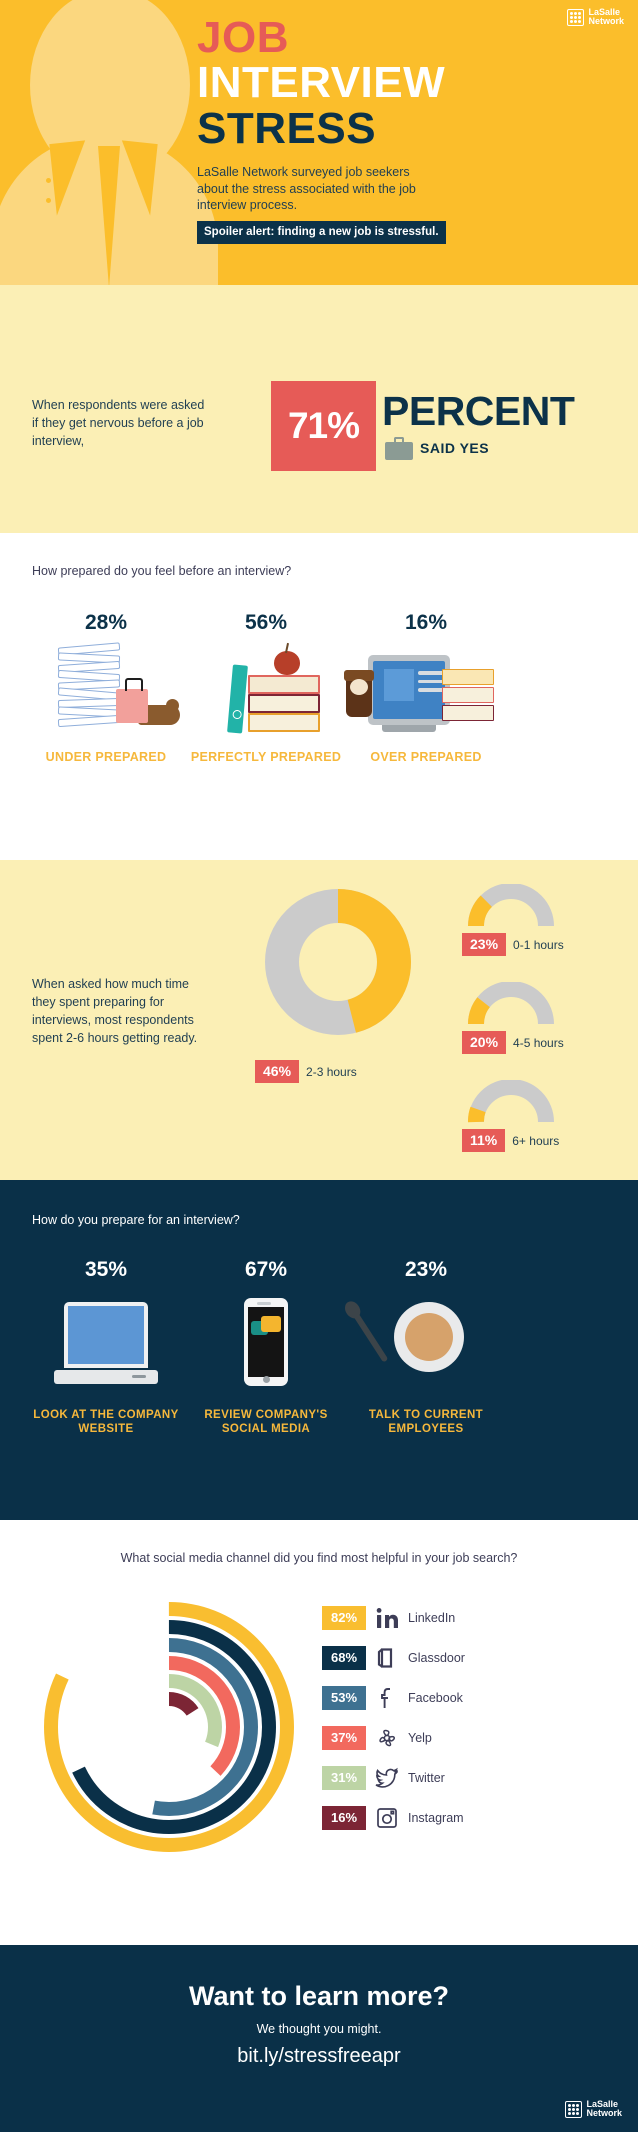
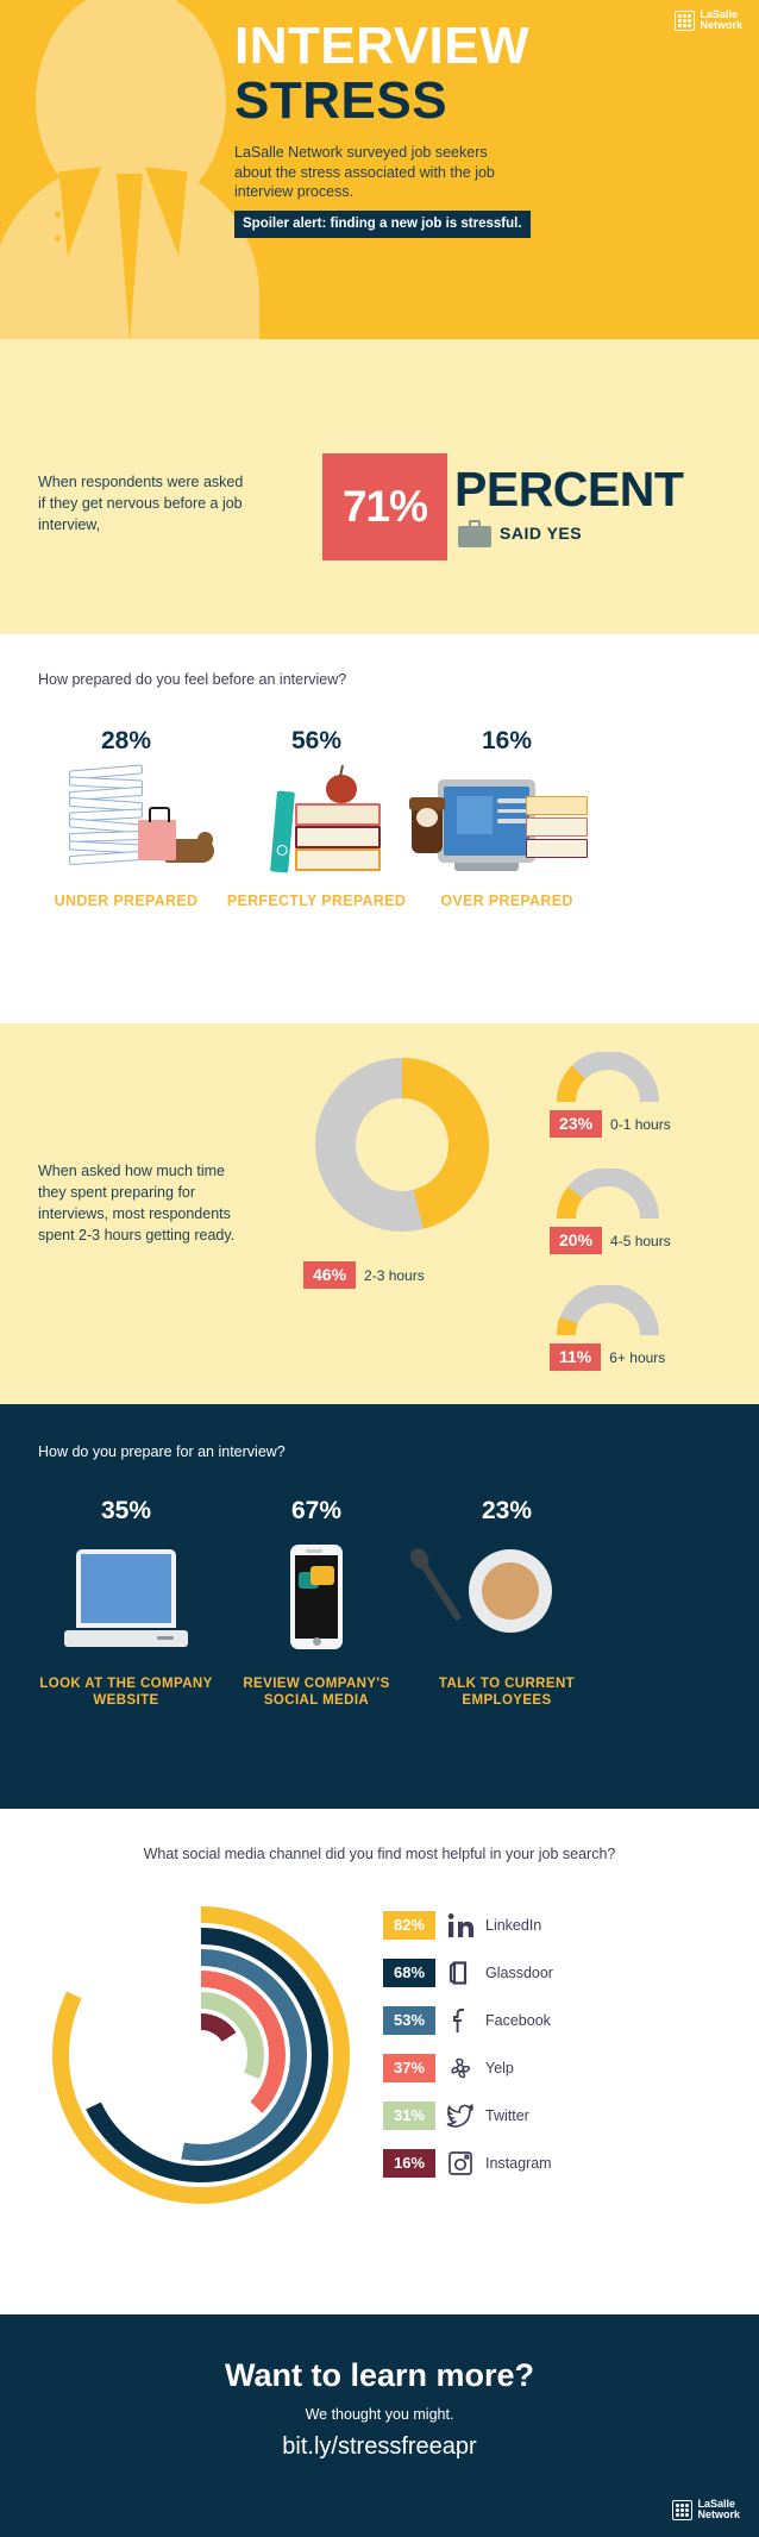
  LaSalle
  Network
- JOB
  INTERVIEW
  STRESS
  LaSalle Network surveyed job seekers about the stress associated with the job interview process.
  Spoiler alert: finding a new job is stressful.
  When respondents were asked if they get nervous before a job interview,
  71%
  PERCENT
  SAID YES
  How prepared do you feel before an interview?
  28%
  UNDER PREPARED
  56%
  PERFECTLY PREPARED
  16%
  OVER PREPARED
- When asked how much time they spent preparing for interviews, most respondents spent 2-6 hours getting ready.
+ When asked how much time they spent preparing for interviews, most respondents spent 2-3 hours getting ready.
  46%
  2-3 hours
  23%
  0-1 hours
  20%
  4-5 hours
  11%
  6+ hours
  How do you prepare for an interview?
  35%
  LOOK AT THE COMPANY WEBSITE
  67%
  REVIEW COMPANY'S SOCIAL MEDIA
  23%
  TALK TO CURRENT EMPLOYEES
  What social media channel did you find most helpful in your job search?
  82%
  LinkedIn
  68%
  Glassdoor
  53%
  Facebook
  37%
  Yelp
  31%
  Twitter
  16%
  Instagram
  Want to learn more?
  We thought you might.
  bit.ly/stressfreeapr
  LaSalle
  Network
